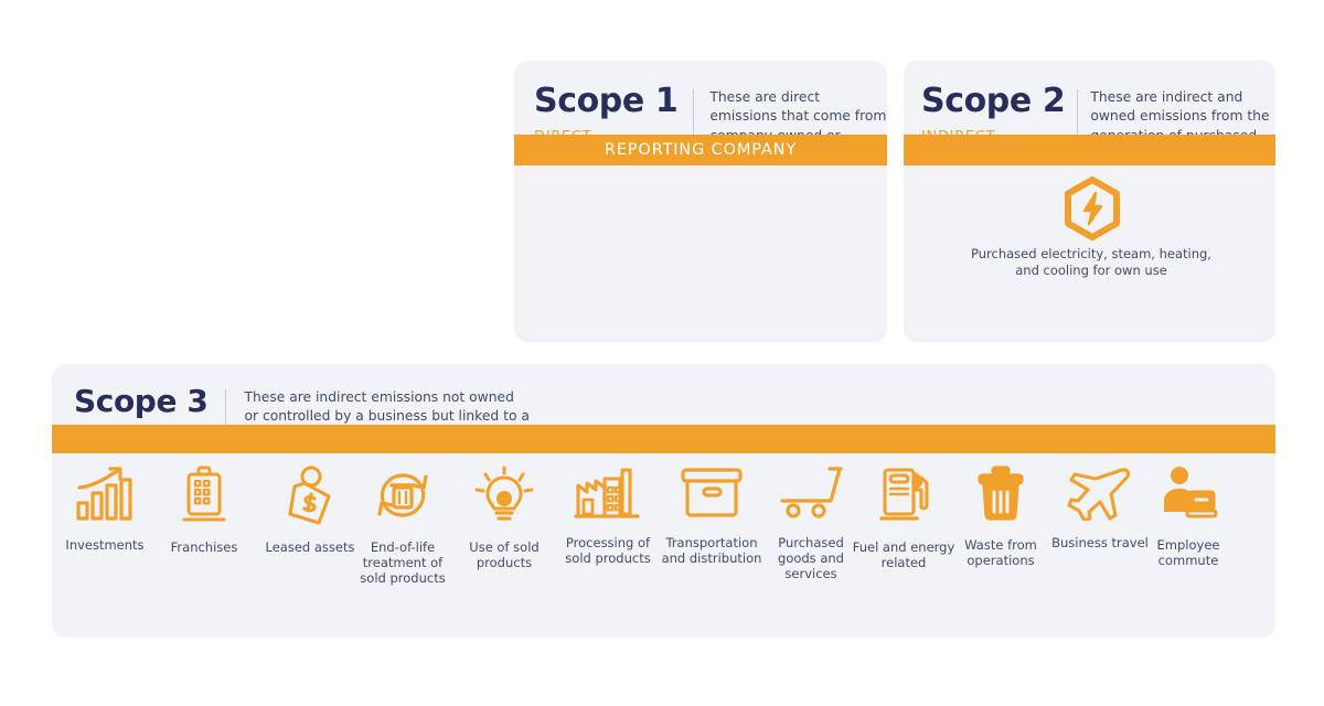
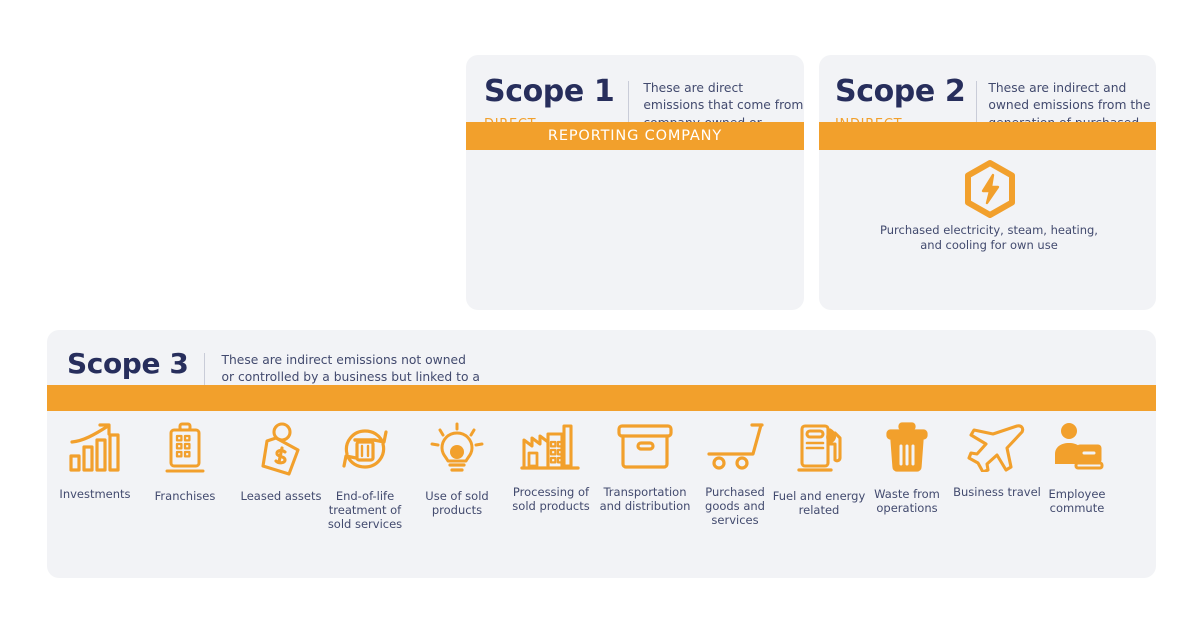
  Scope 1
  REPORTING COMPANY
  Scope 2
  Purchased electricity, steam, heating, and cooling for own use
  Scope 3
  These are indirect emissions not owned or controlled by a business but linked to a
  Investments
  Franchises
  Leased assets
- End-of-life treatment of sold products
+ End-of-life treatment of sold services
  Use of sold products
  Processing of sold products
  Transportation and distribution
  Purchased goods and services
  Fuel and energy related
  Waste from operations
  Business travel
  Employee commute
